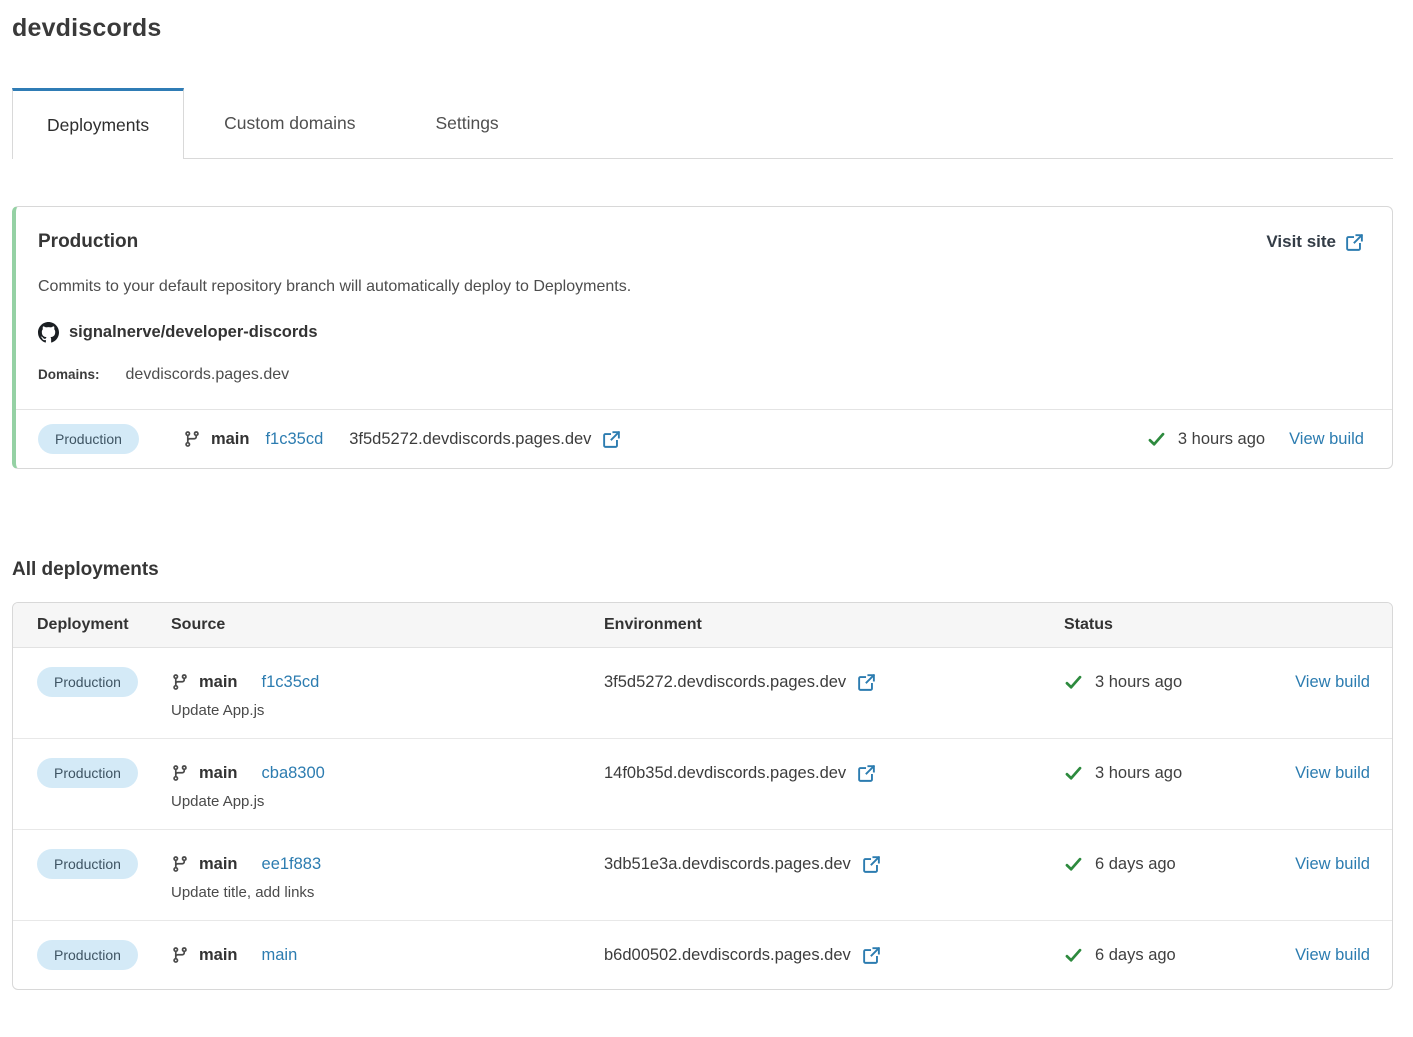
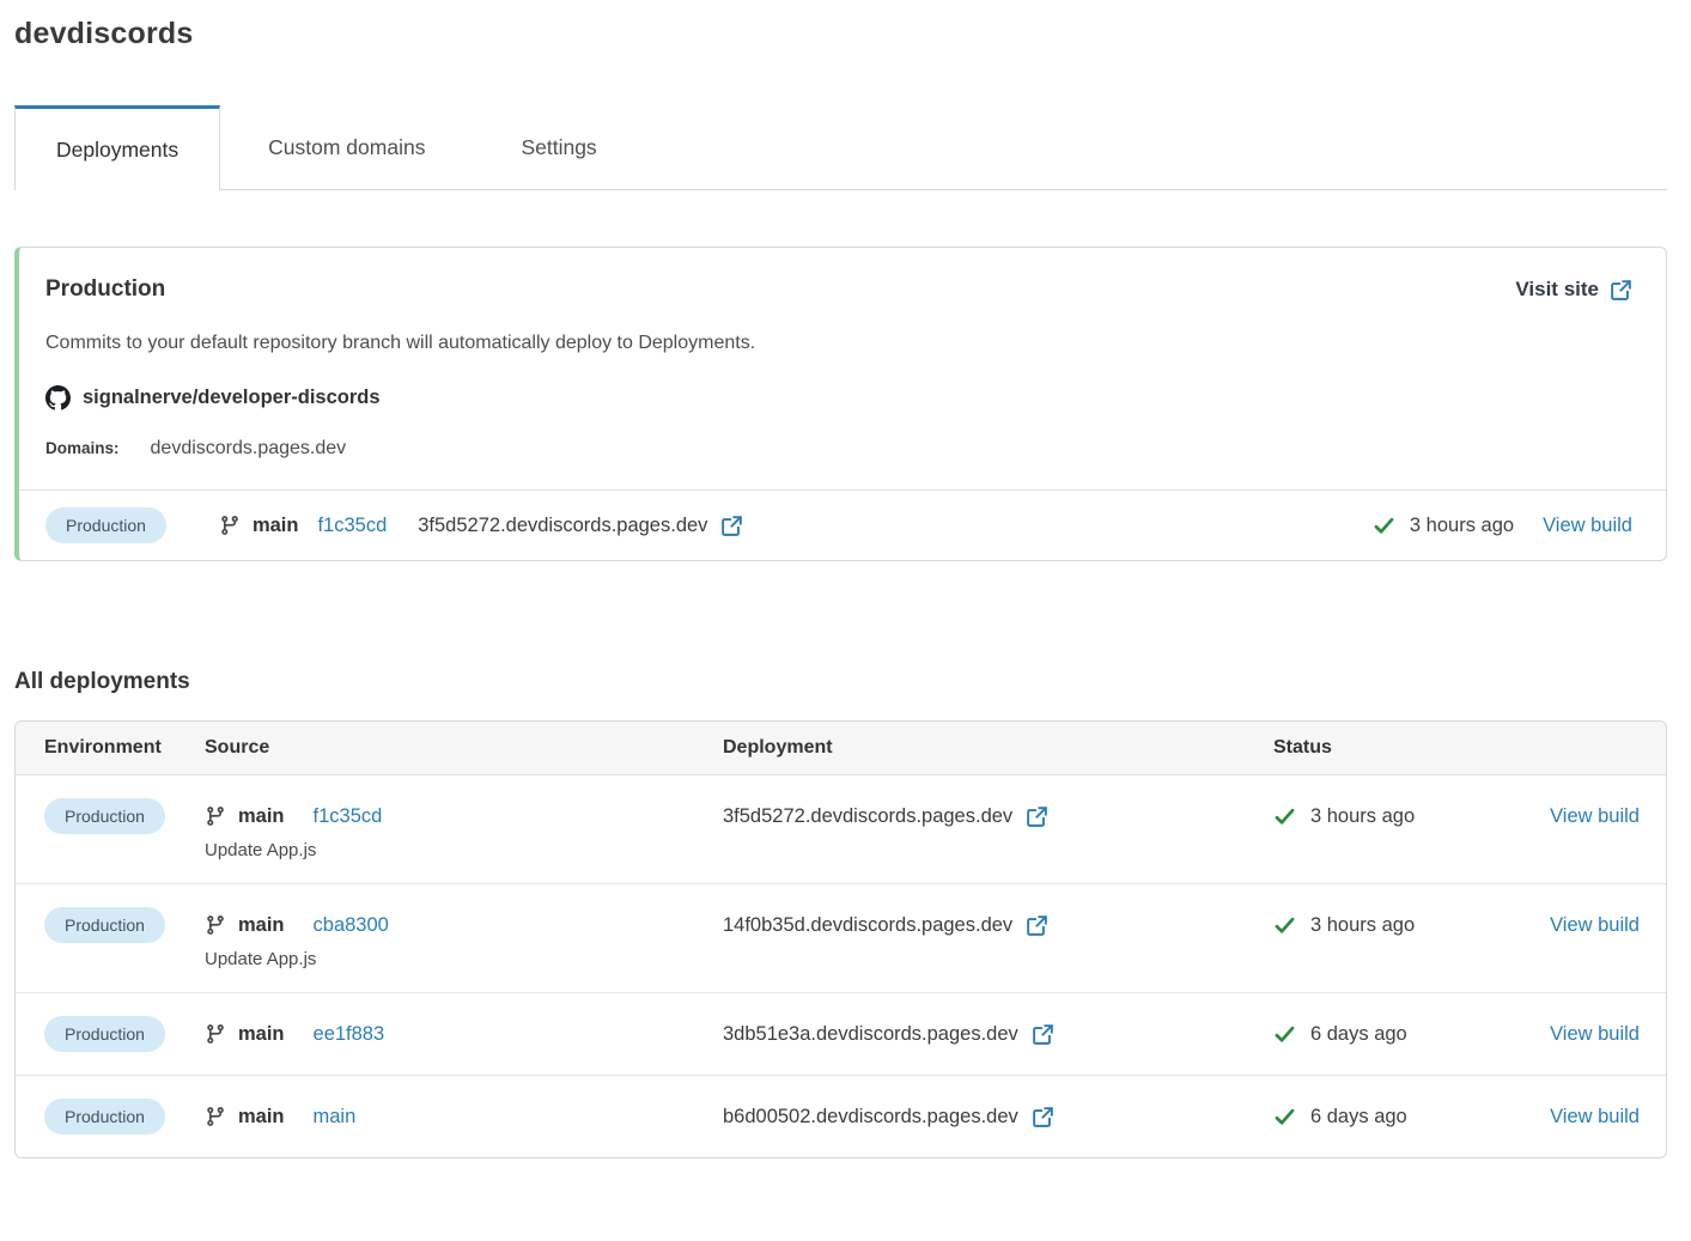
  devdiscords
  Deployments
  Custom domains
  Settings
  Production
  Visit site
  Commits to your default repository branch will automatically deploy to Deployments.
  signalnerve/developer-discords
  Domains:
  devdiscords.pages.dev
  Production
  main
  f1c35cd
  3f5d5272.devdiscords.pages.dev
  3 hours ago
  View build
  All deployments
- Deployment
+ Environment
  Source
- Environment
+ Deployment
  Status
  Production
  main
  f1c35cd
  Update App.js
  3f5d5272.devdiscords.pages.dev
  3 hours ago
  View build
  Production
  main
  cba8300
  Update App.js
  14f0b35d.devdiscords.pages.dev
  3 hours ago
  View build
  Production
  main
  ee1f883
- Update title, add links
  3db51e3a.devdiscords.pages.dev
  6 days ago
  View build
  Production
  main
  main
  b6d00502.devdiscords.pages.dev
  6 days ago
  View build
